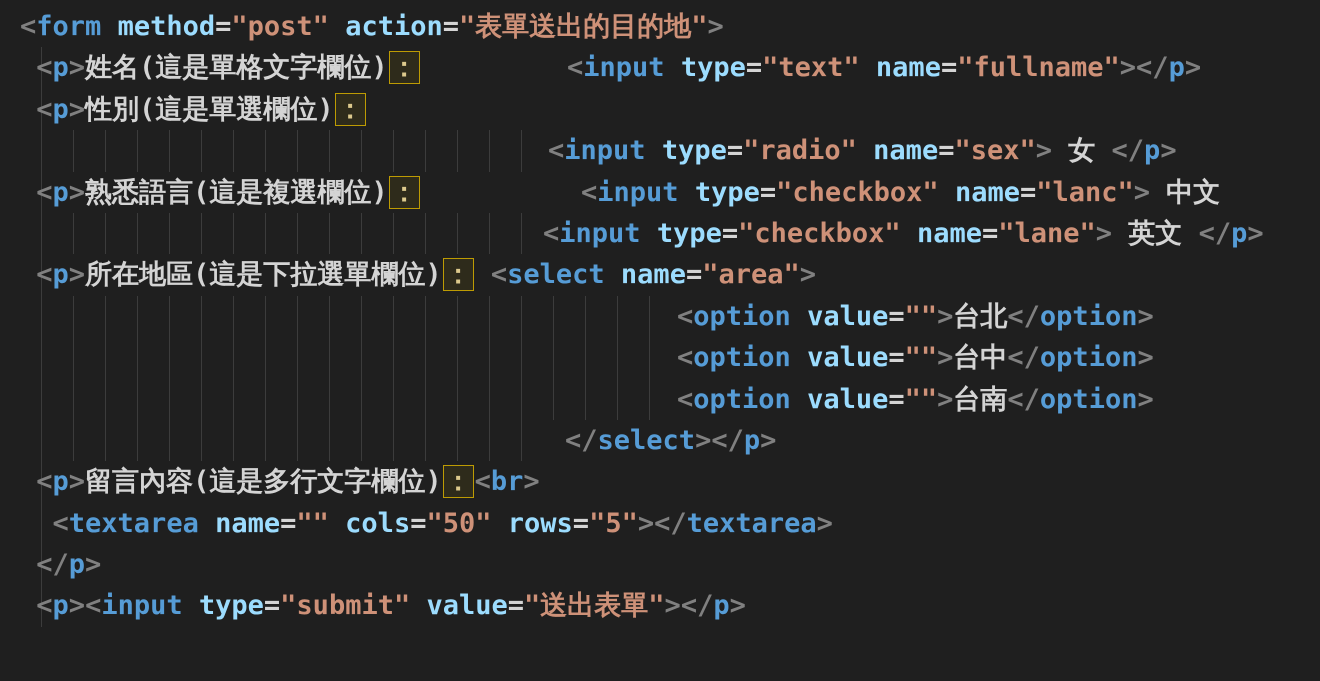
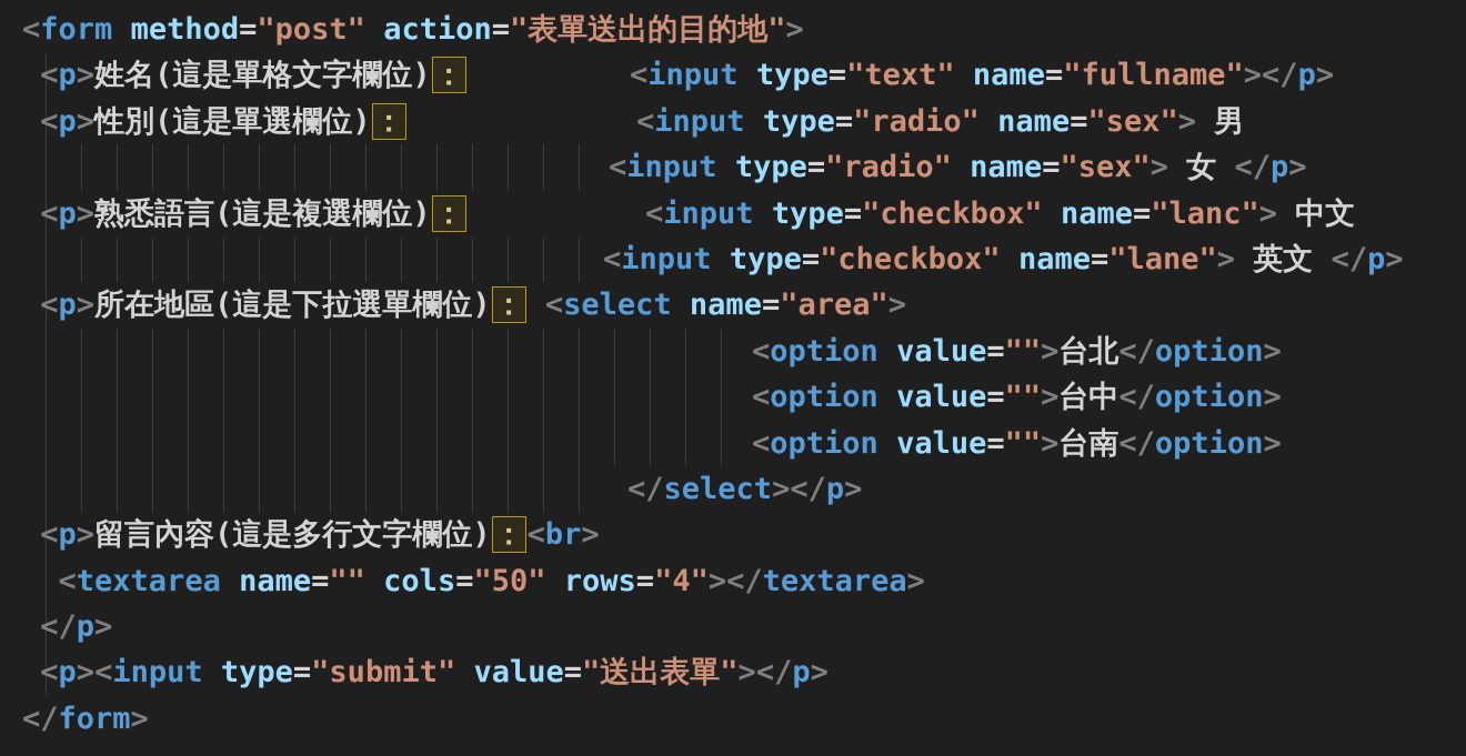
  <form method="post" action="表單送出的目的地">
  <p>姓名(這是單格文字欄位)：
  <input type="text" name="fullname"></p>
  <p>性別(這是單選欄位)：
+ <input type="radio" name="sex"> 男
  <input type="radio" name="sex"> 女 </p>
  <p>熟悉語言(這是複選欄位)：
  <input type="checkbox" name="lanc"> 中文
  <input type="checkbox" name="lane"> 英文 </p>
  <p>所在地區(這是下拉選單欄位)： <select name="area">
  <option value="">台北</option>
  <option value="">台中</option>
  <option value="">台南</option>
  </select></p>
  <p>留言內容(這是多行文字欄位)：<br>
- <textarea name="" cols="50" rows="5"></textarea>
+ <textarea name="" cols="50" rows="4"></textarea>
  </p>
  <p><input type="submit" value="送出表單"></p>
+ </form>
